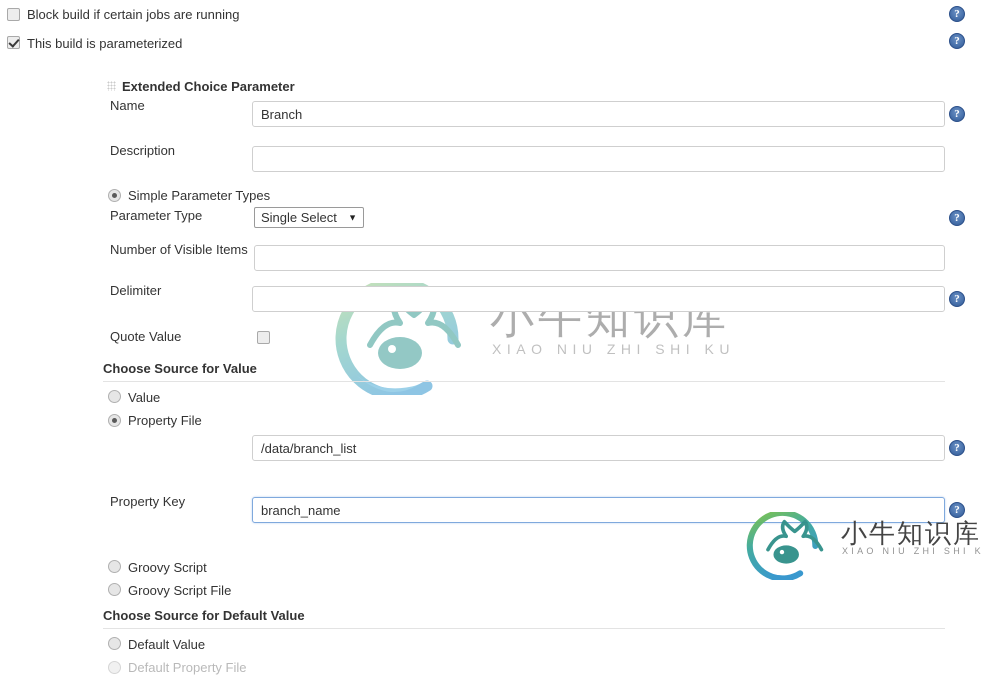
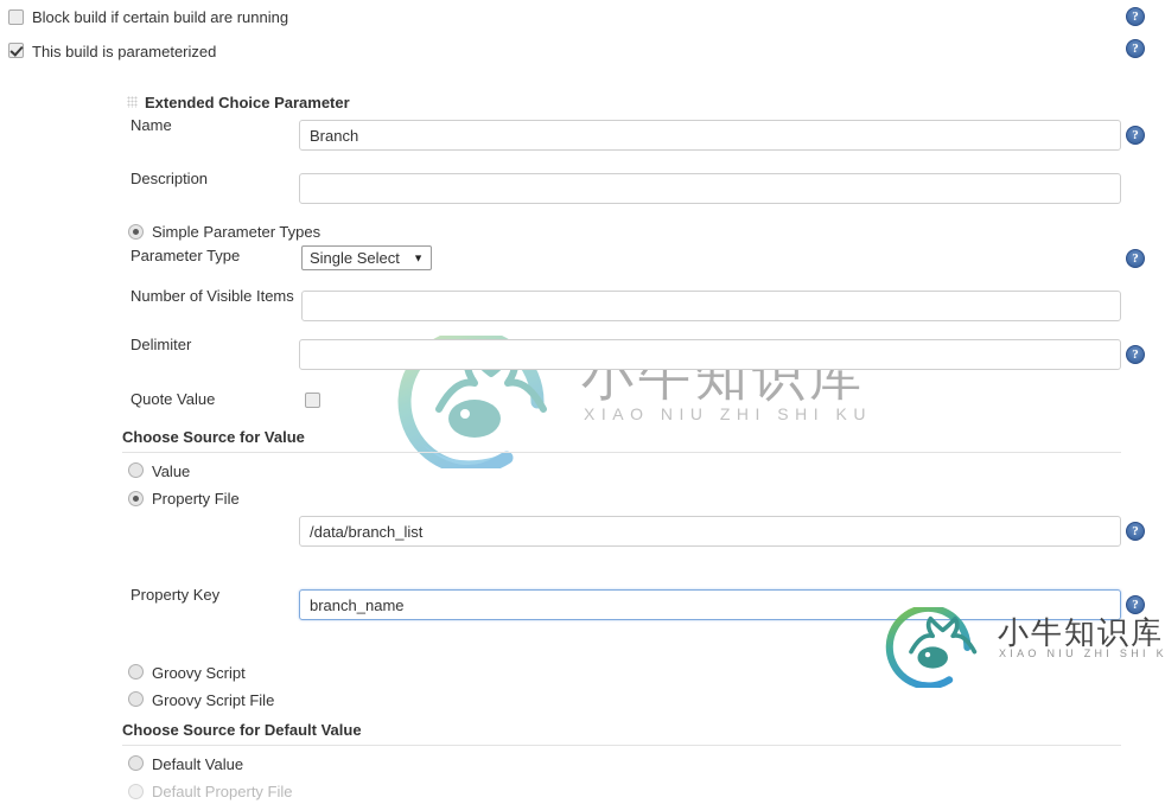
  小牛知识库
  XIAO NIU ZHI SHI KU
- Block build if certain jobs are running
+ Block build if certain build are running
  ?
  This build is parameterized
  ?
  Extended Choice Parameter
  Name
  Branch
  ?
  Description
  Simple Parameter Types
  Parameter Type
  Single Select
  ▼
  ?
  Number of Visible Items
  Delimiter
  ?
  Quote Value
  Choose Source for Value
  Value
  Property File
  /data/branch_list
  ?
  Property Key
  branch_name
  ?
  小牛知识库
  XIAO NIU ZHI SHI K
  Groovy Script
  Groovy Script File
  Choose Source for Default Value
  Default Value
  Default Property File
